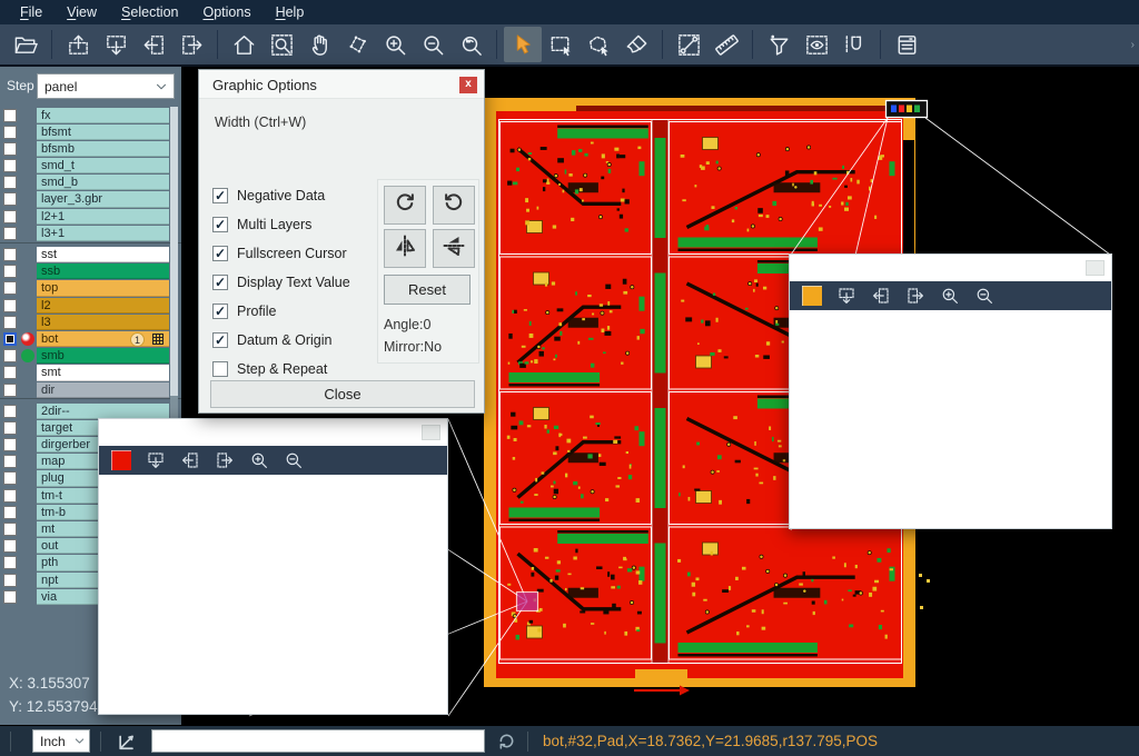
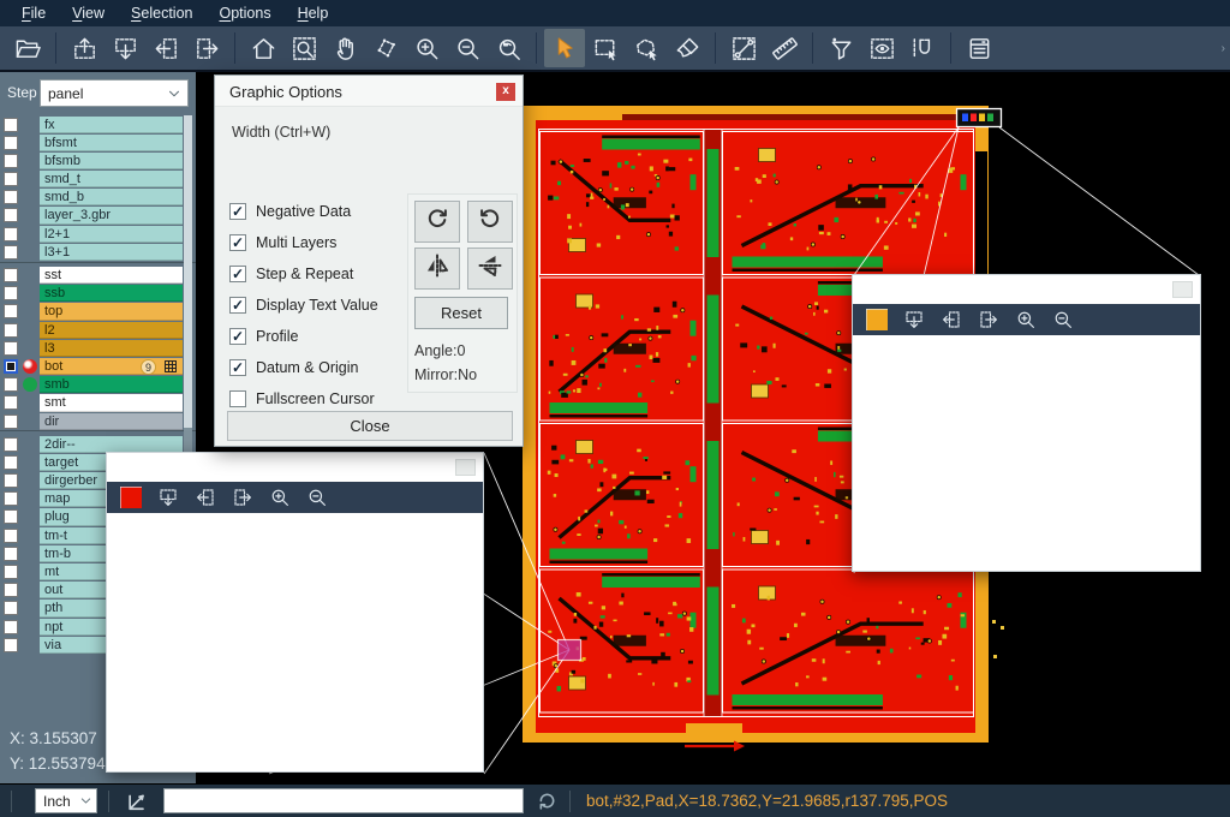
  File
  View
  Selection
  Options
  Help
  ›
  Step
  panel
  fx
  bfsmt
  bfsmb
  smd_t
  smd_b
  layer_3.gbr
  l2+1
  l3+1
  sst
  ssb
  top
  l2
  l3
  bot
- 1
+ 9
  smb
  smt
  dir
  2dir--
  target
  dirgerber
  map
  plug
  tm-t
  tm-b
  mt
  out
  pth
  npt
  via
  X: 3.155307
  Y: 12.553794
  Graphic Options
  x
  Width (Ctrl+W)
  ✓
  Negative Data
  ✓
  Multi Layers
  ✓
- Fullscreen Cursor
+ Step & Repeat
  ✓
  Display Text Value
  ✓
  Profile
  ✓
  Datum & Origin
- Step & Repeat
+ Fullscreen Cursor
  Reset
  Angle:0
  Mirror:No
  Close
  Inch
  bot,#32,Pad,X=18.7362,Y=21.9685,r137.795,POS
